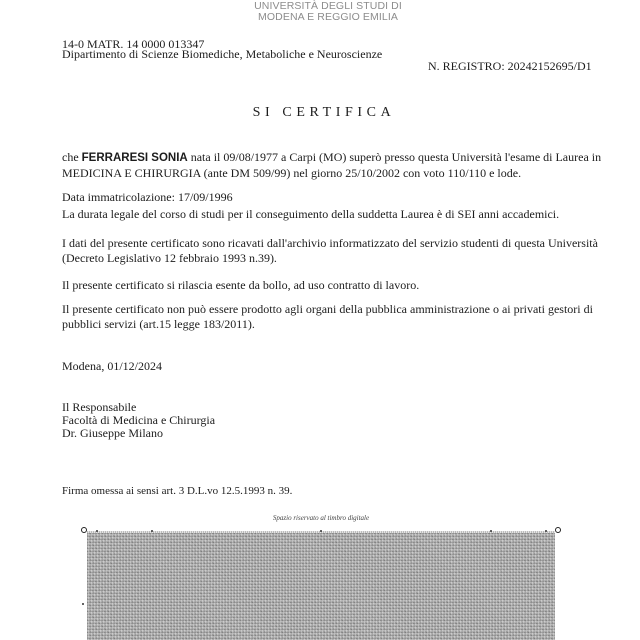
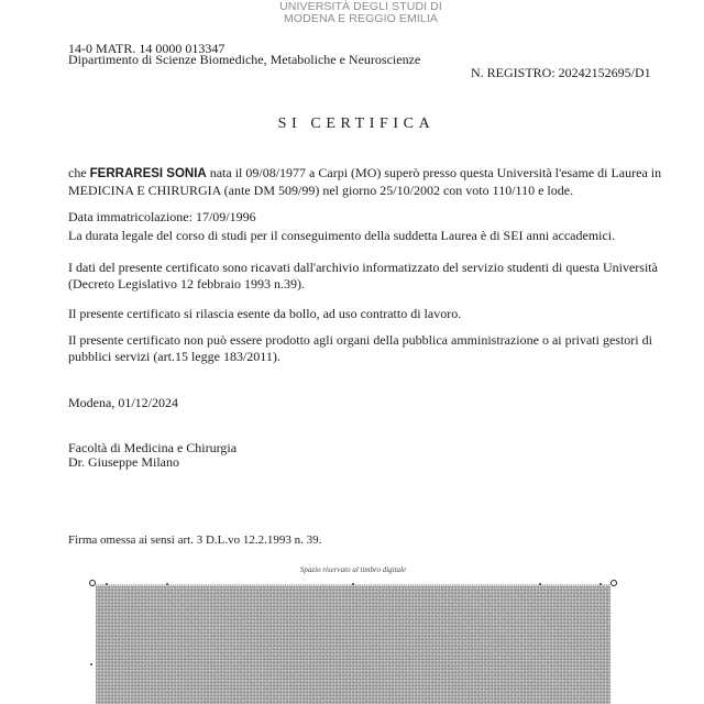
  UNIVERSITÀ DEGLI STUDI DI
  MODENA E REGGIO EMILIA
  14-0 MATR. 14 0000 013347
  Dipartimento di Scienze Biomediche, Metaboliche e Neuroscienze
  N. REGISTRO: 20242152695/D1
  SI CERTIFICA
  che FERRARESI SONIA nata il 09/08/1977 a Carpi (MO) superò presso questa Università l'esame di Laurea in MEDICINA E CHIRURGIA (ante DM 509/99) nel giorno 25/10/2002 con voto 110/110 e lode.
  Data immatricolazione: 17/09/1996
  La durata legale del corso di studi per il conseguimento della suddetta Laurea è di SEI anni accademici.
  I dati del presente certificato sono ricavati dall'archivio informatizzato del servizio studenti di questa Università (Decreto Legislativo 12 febbraio 1993 n.39).
  Il presente certificato si rilascia esente da bollo, ad uso contratto di lavoro.
  Il presente certificato non può essere prodotto agli organi della pubblica amministrazione o ai privati gestori di pubblici servizi (art.15 legge 183/2011).
  Modena, 01/12/2024
- Il Responsabile
  Facoltà di Medicina e Chirurgia
  Dr. Giuseppe Milano
- Firma omessa ai sensi art. 3 D.L.vo 12.5.1993 n. 39.
+ Firma omessa ai sensi art. 3 D.L.vo 12.2.1993 n. 39.
  Spazio riservato al timbro digitale
